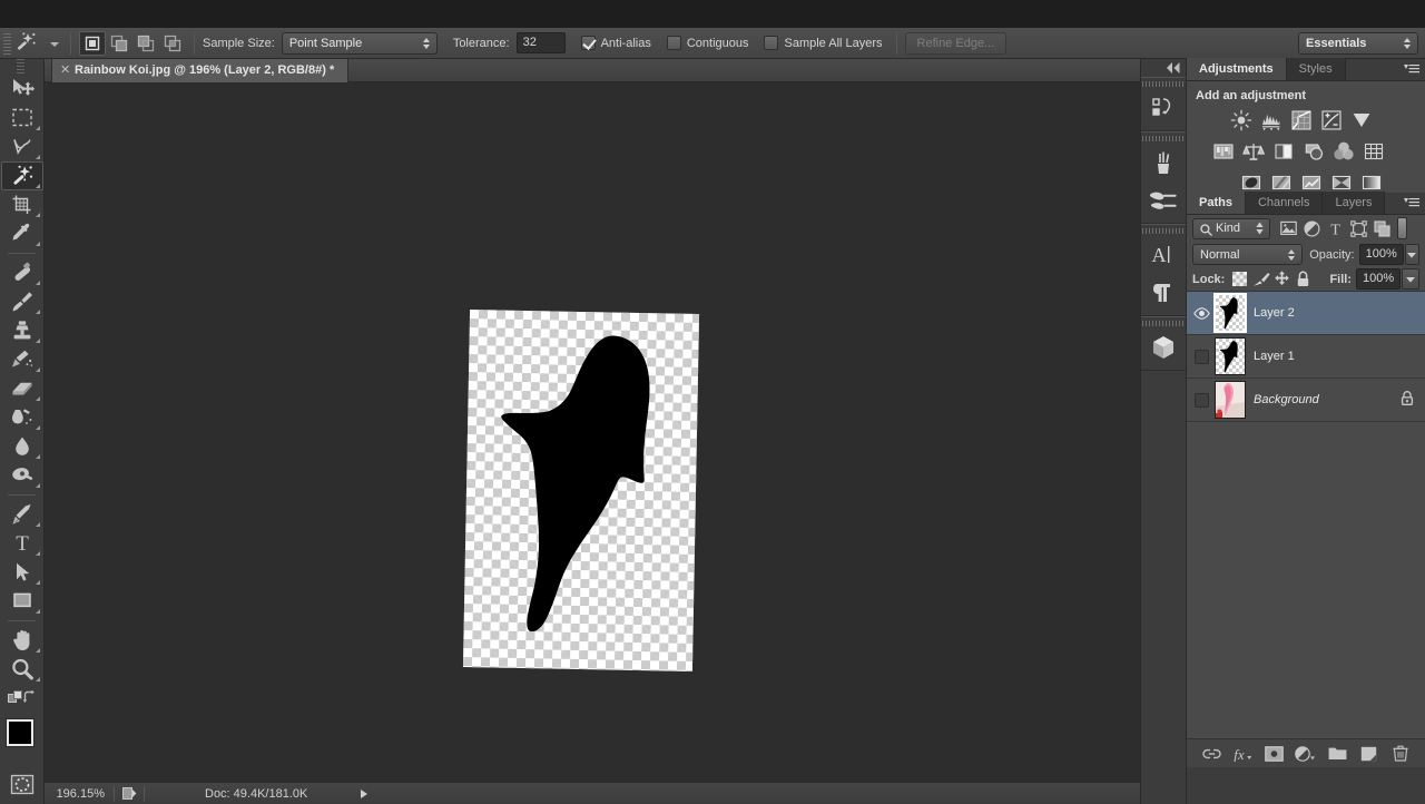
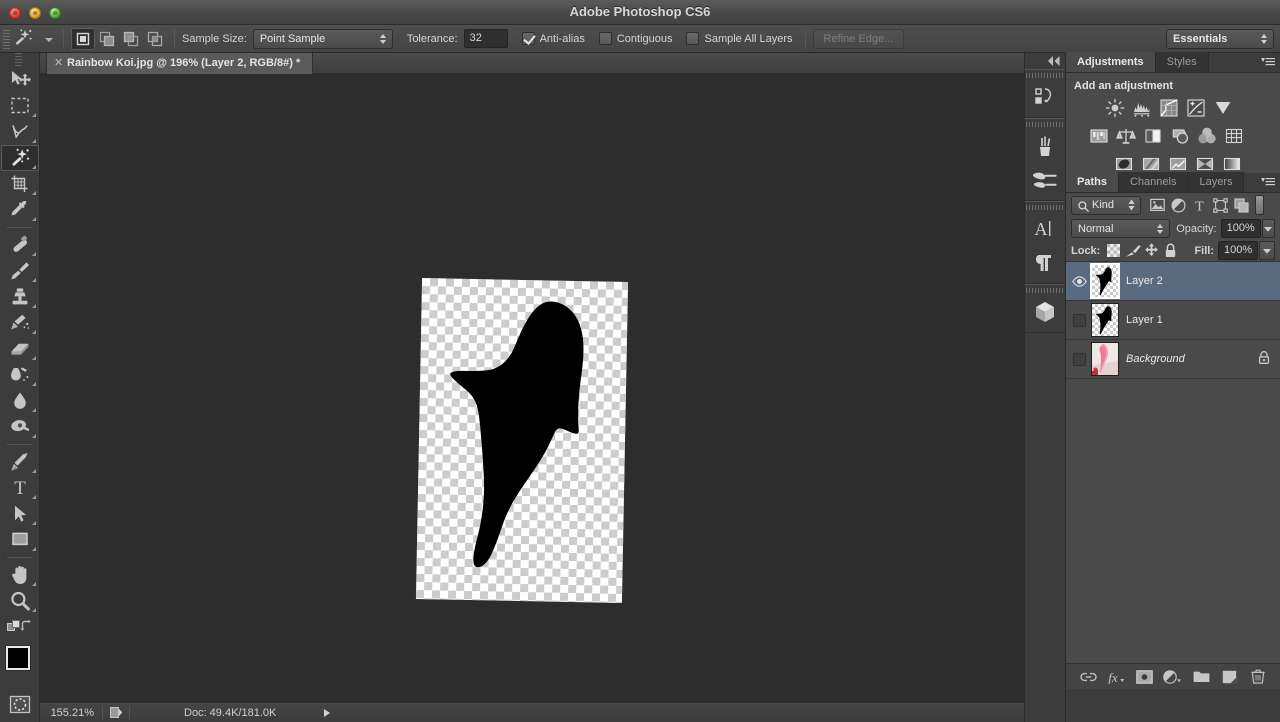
+ Adobe Photoshop CS6
  Sample Size:
  Point Sample
  Tolerance:
  32
  Anti-alias
  Contiguous
  Sample All Layers
  Refine Edge...
  Essentials
  T
  ✕
  Rainbow Koi.jpg @ 196% (Layer 2, RGB/8#) *
- 196.15%
+ 155.21%
  Doc: 49.4K/181.0K
  A
  Adjustments
  Styles
  Add an adjustment
  Paths
  Channels
  Layers
  Kind
  T
  Normal
  Opacity:
  100%
  Lock:
  Fill:
  100%
  Layer 2
  Layer 1
  Background
  fx
